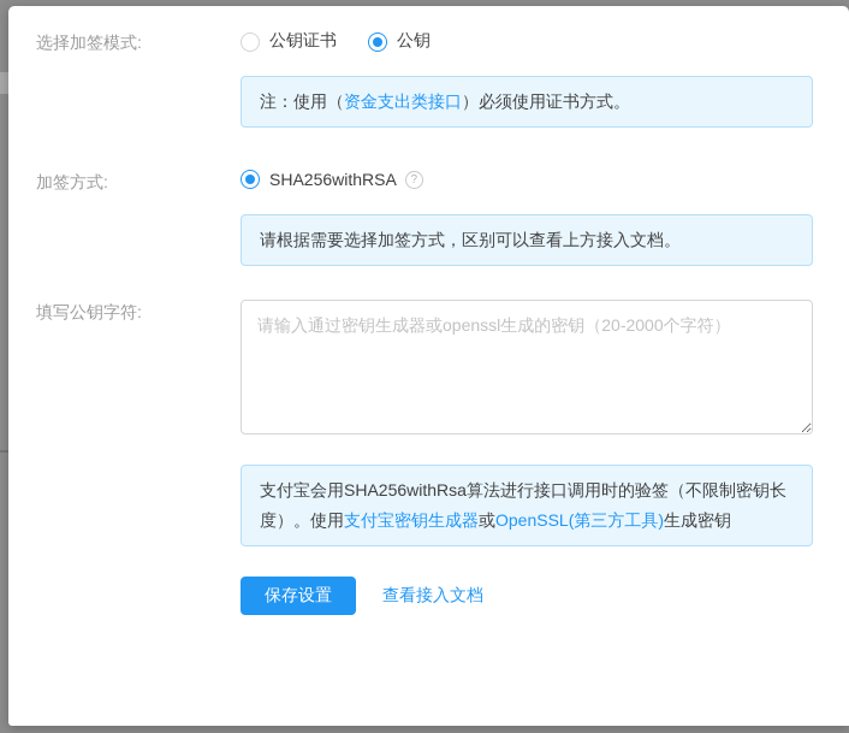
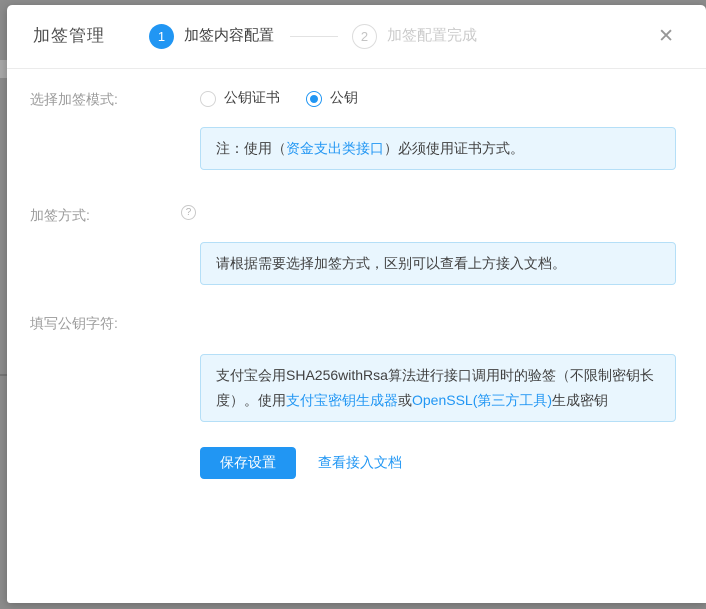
+ 加签管理
+ 1
+ 加签内容配置
+ 2
+ 加签配置完成
+ ✕
  选择加签模式:
  公钥证书
  公钥
  注：使用（资金支出类接口）必须使用证书方式。
  加签方式:
- SHA256withRSA
  ?
  请根据需要选择加签方式，区别可以查看上方接入文档。
  填写公钥字符:
- 请输入通过密钥生成器或openssl生成的密钥（20-2000个字符）
  支付宝会用SHA256withRsa算法进行接口调用时的验签（不限制密钥长度）。使用支付宝密钥生成器或OpenSSL(第三方工具)生成密钥
  保存设置
  查看接入文档
